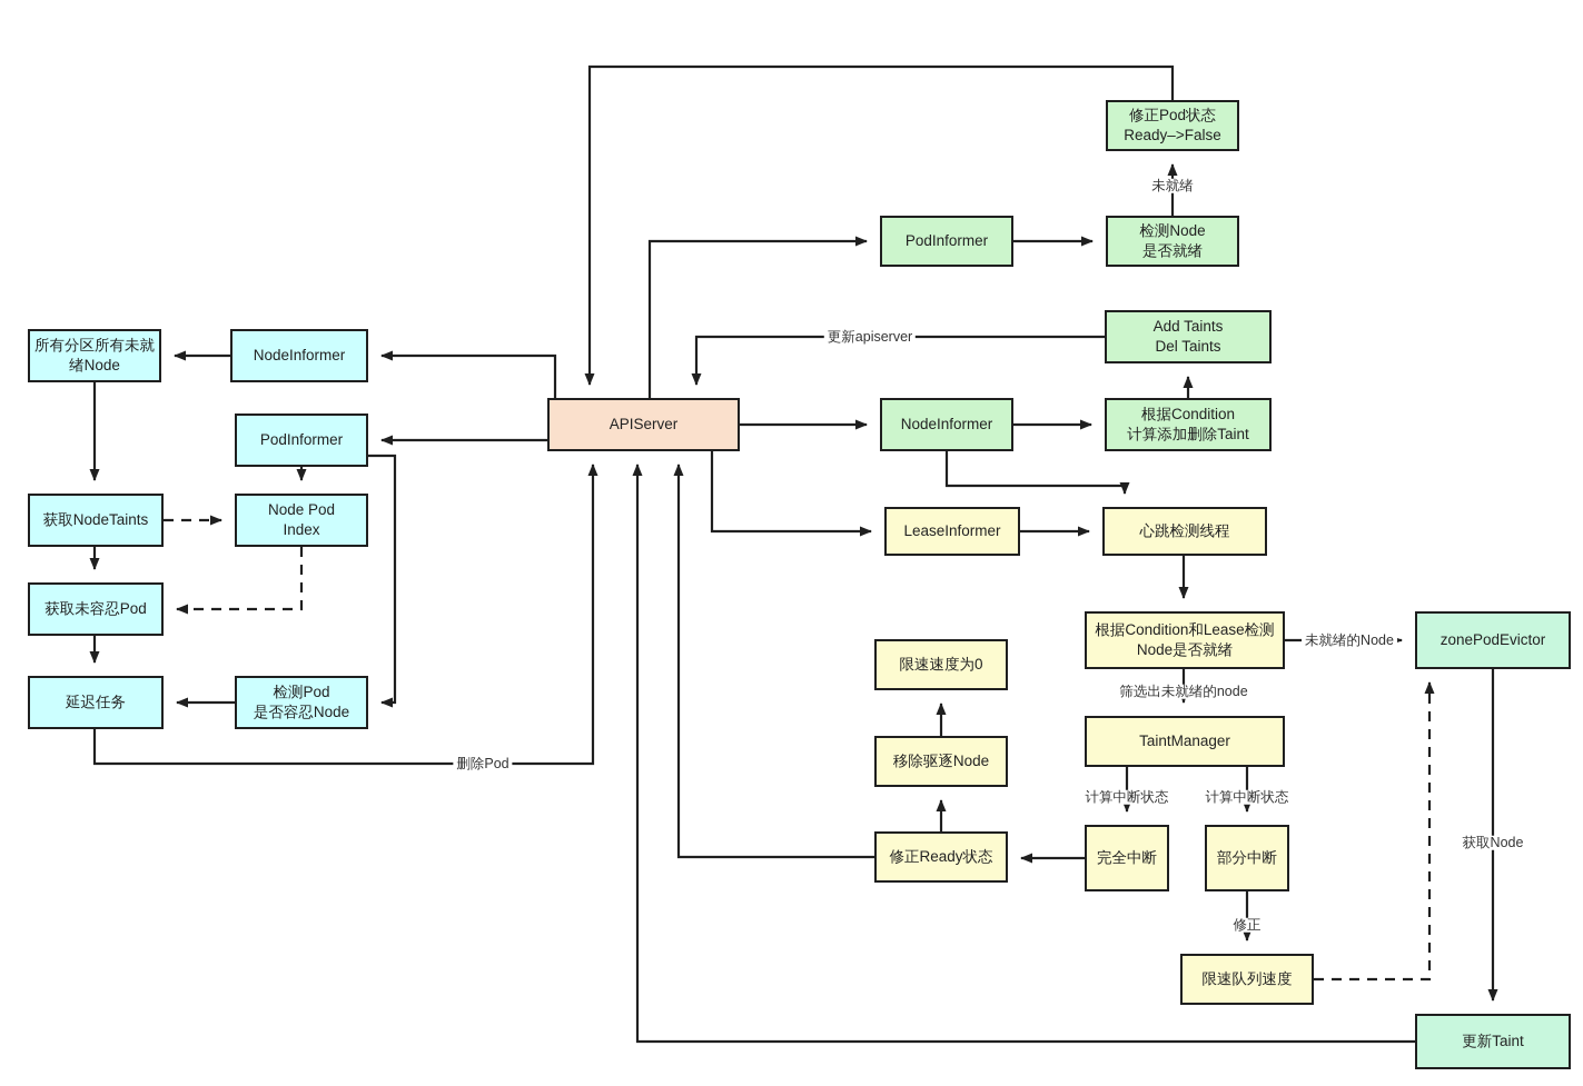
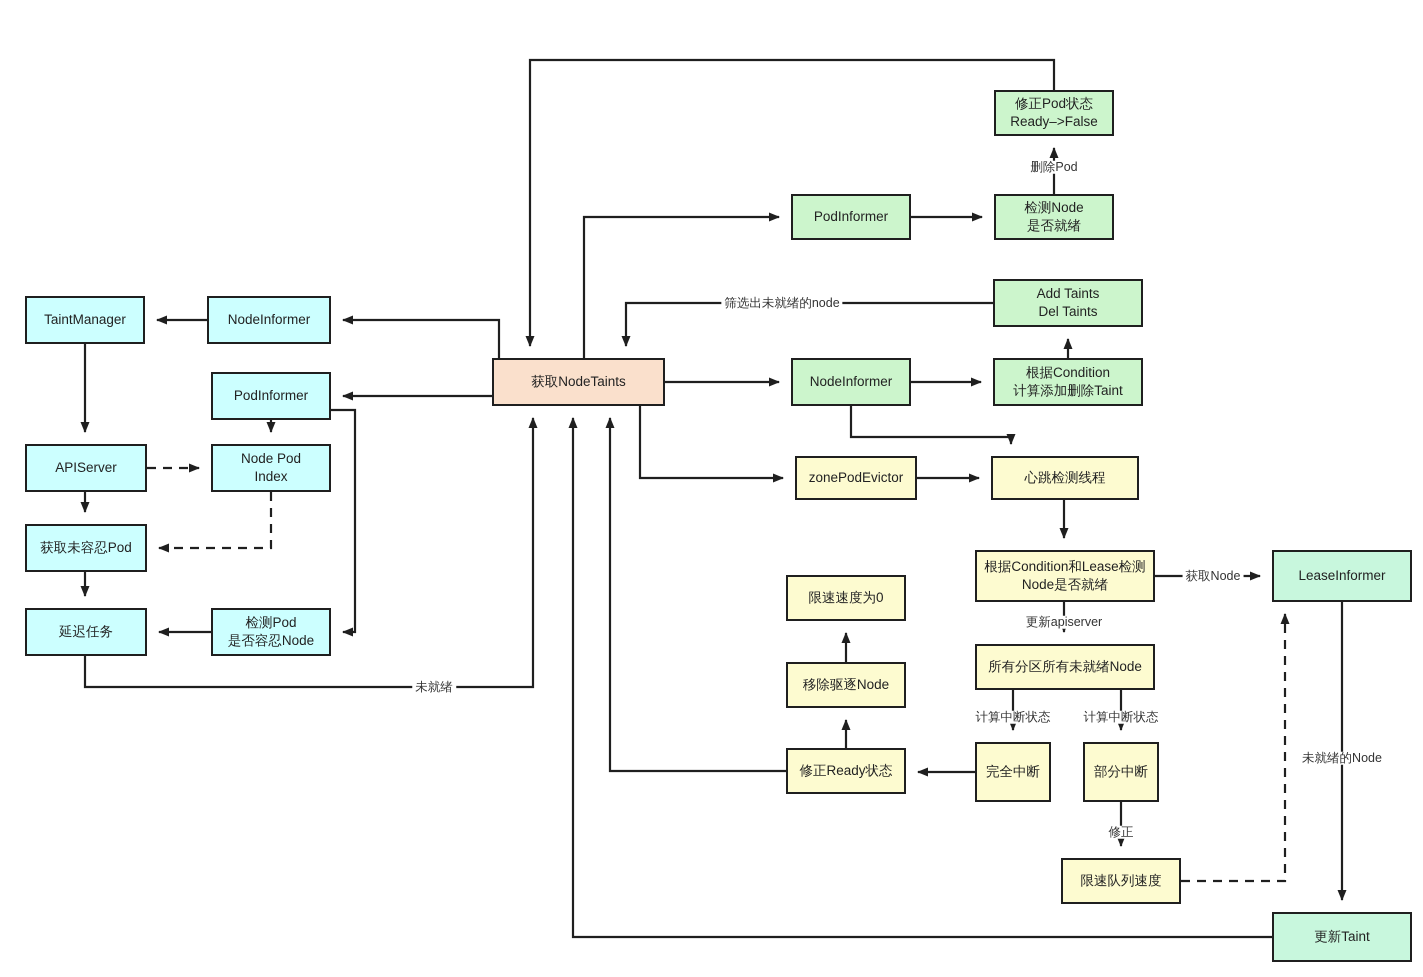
- 所有分区所有未就绪Node
+ TaintManager
  NodeInformer
  PodInformer
- 获取NodeTaints
+ APIServer
  Node Pod
  Index
  获取未容忍Pod
  延迟任务
  检测Pod
  是否容忍Node
- APIServer
+ 获取NodeTaints
  PodInformer
  检测Node
  是否就绪
  修正Pod状态
  Ready–>False
  Add Taints
  Del Taints
  NodeInformer
  根据Condition
  计算添加删除Taint
- LeaseInformer
+ zonePodEvictor
  心跳检测线程
  根据Condition和Lease检测
  Node是否就绪
- TaintManager
+ 所有分区所有未就绪Node
  完全中断
  部分中断
  限速队列速度
  修正Ready状态
  移除驱逐Node
  限速速度为0
- zonePodEvictor
+ LeaseInformer
  更新Taint
- 未就绪
+ 删除Pod
- 更新apiserver
+ 筛选出未就绪的node
- 删除Pod
+ 未就绪
- 未就绪的Node
+ 获取Node
- 筛选出未就绪的node
+ 更新apiserver
  计算中断状态
  计算中断状态
  修正
- 获取Node
+ 未就绪的Node
